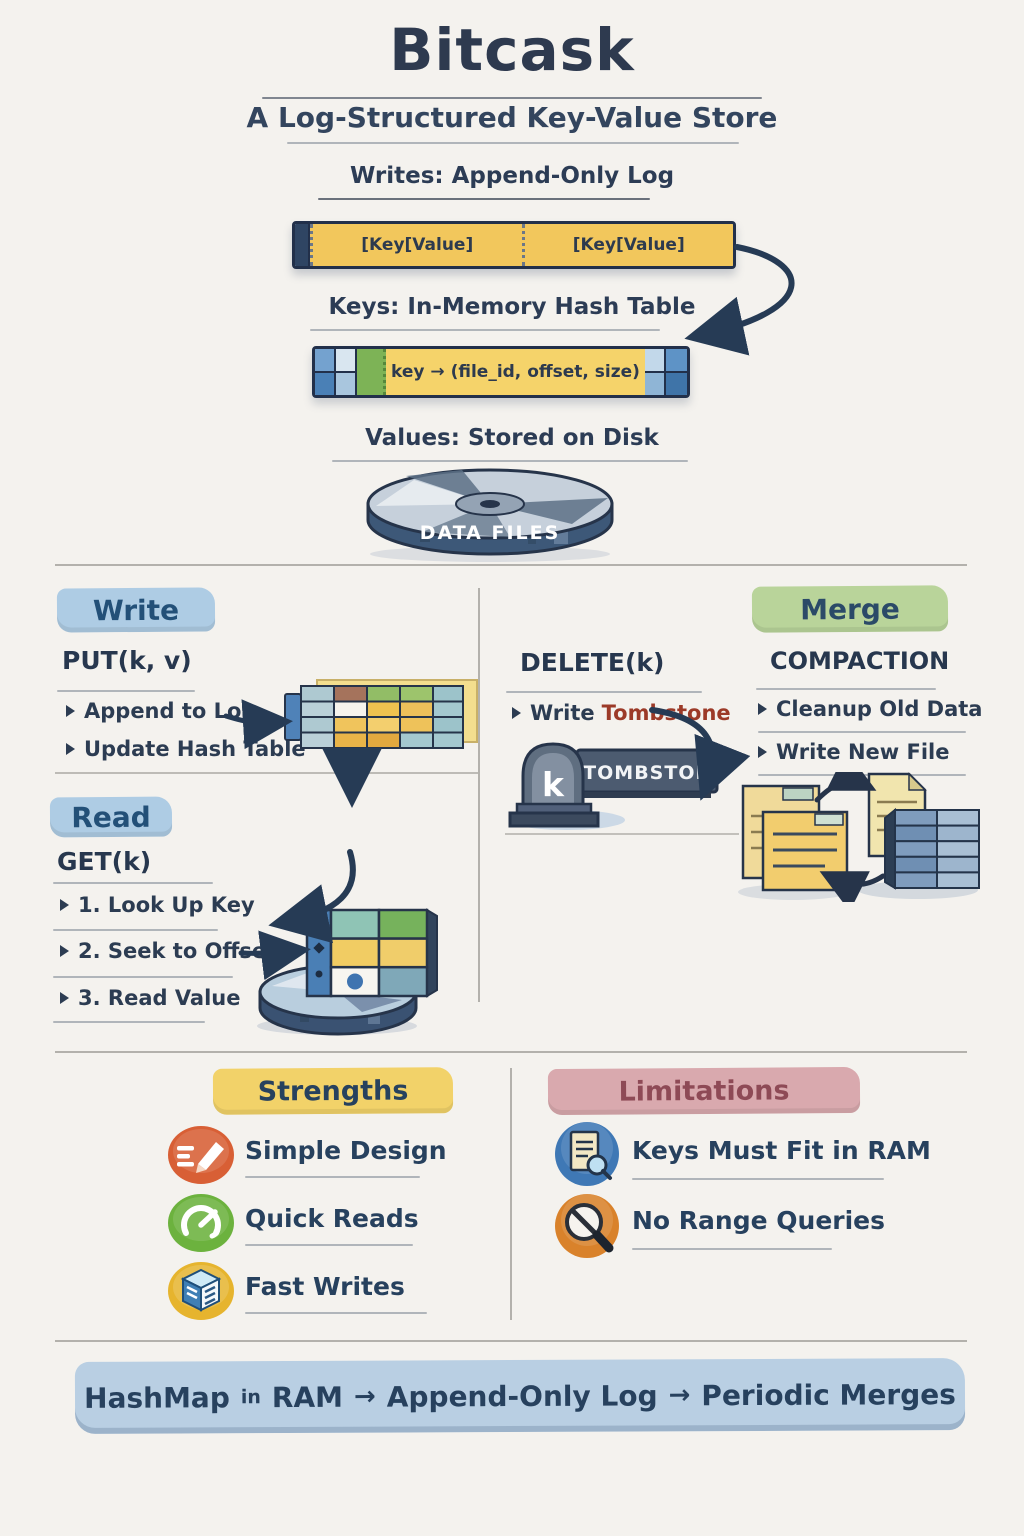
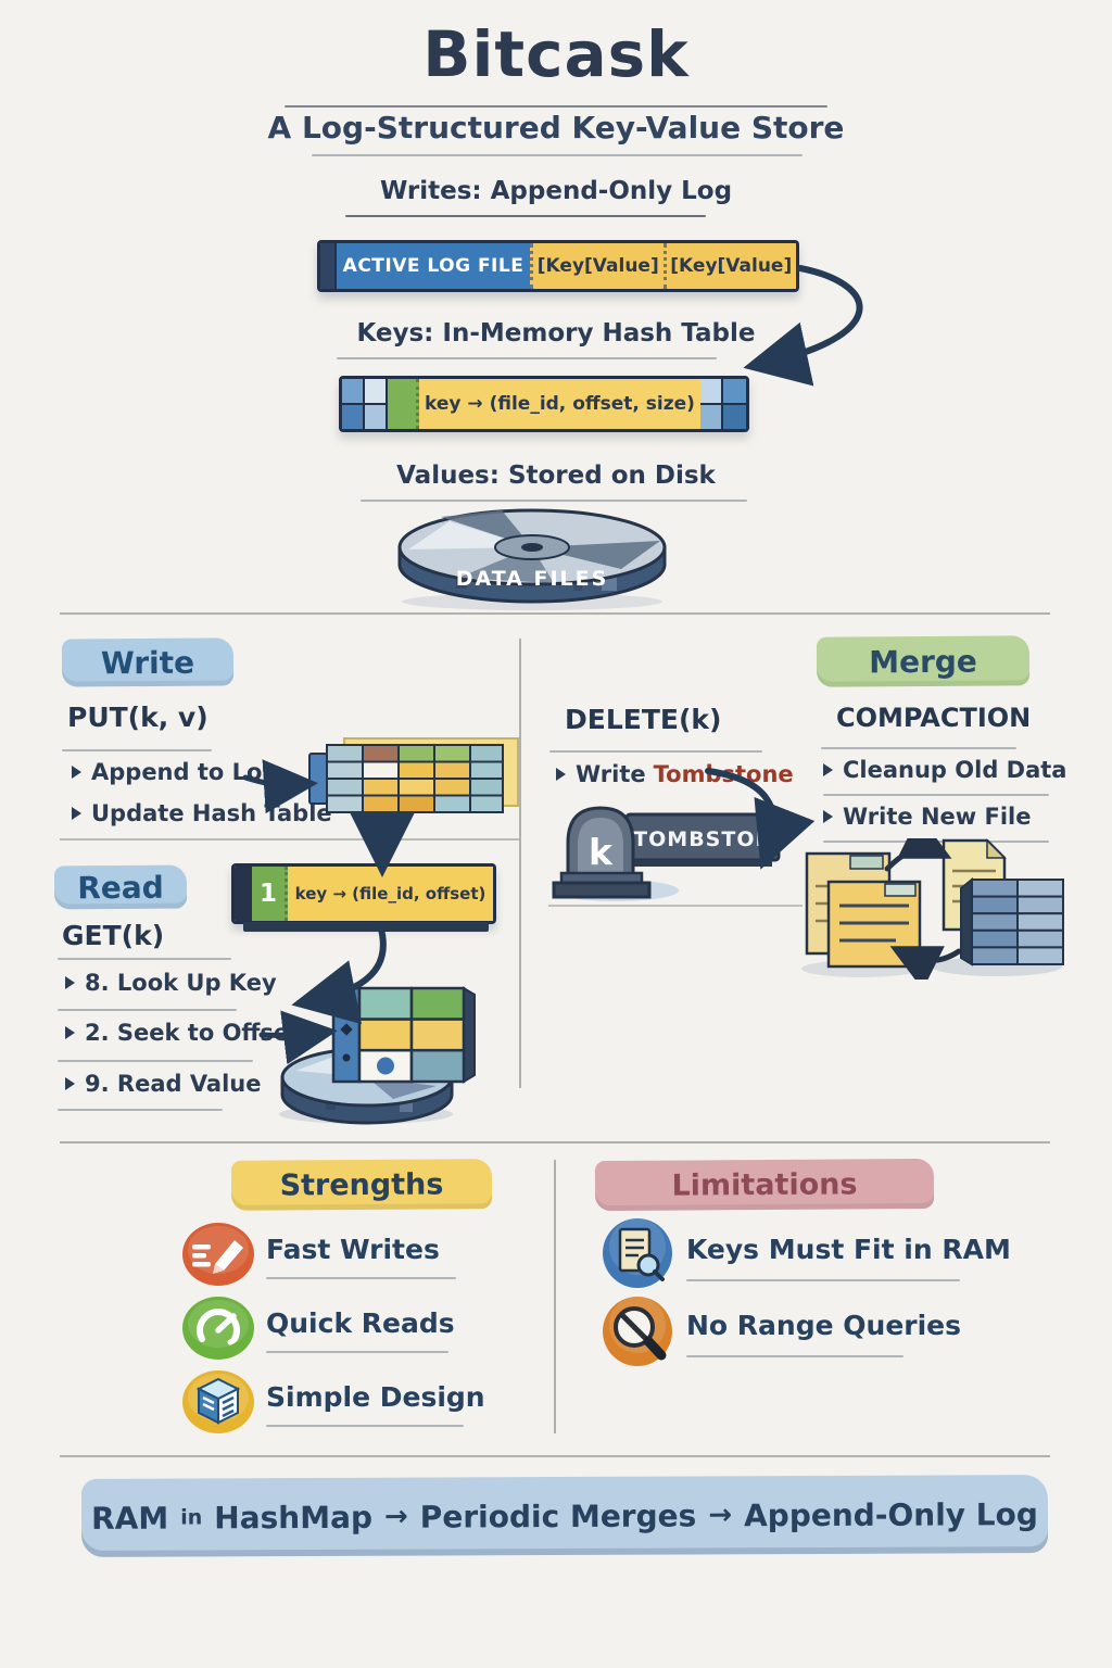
  Bitcask
  A Log-Structured Key-Value Store
  Writes: Append-Only Log
+ ACTIVE LOG FILE
  [Key[Value]
  [Key[Value]
  Keys: In-Memory Hash Table
  key → (file_id, offset, size)
  Values: Stored on Disk
  DATA FILES
  Write
  PUT(k, v)
  Append to Log
  Update Hash Table
  Read
+ 1
+ key → (file_id, offset)
  GET(k)
- 1. Look Up Key
+ 8. Look Up Key
  2. Seek to Off
- 3. Read Value
+ 9. Read Value
  DELETE(k)
  Write
  Tomtone
  TOMBSTONE
  k
  Merge
  COMPACTION
  Cleanup Old Data
  Write New File
  Strengths
- Simple Design
+ Fast Writes
  Quick Reads
- Fast Writes
+ Simple Design
  Limitations
  Keys Must Fit in RAM
  No Range Queries
- HashMap
+ RAM
  in
- RAM
+ HashMap
  →
- Append-Only Log
+ Periodic Merges
  →
- Periodic Merges
+ Append-Only Log
